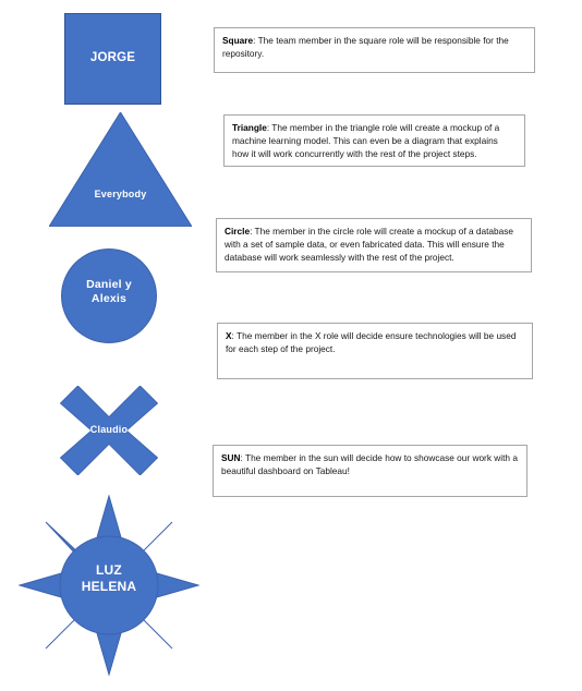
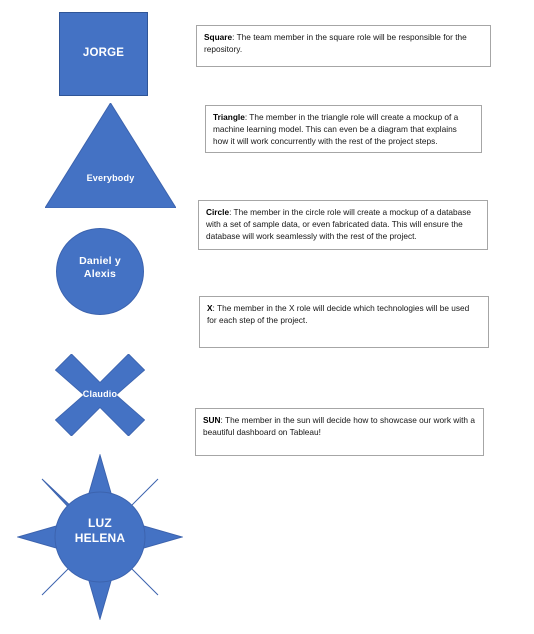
  JORGE
  Square: The team member in the square role will be responsible for the repository.
  Everybody
  Triangle: The member in the triangle role will create a mockup of a machine learning model. This can even be a diagram that explains how it will work concurrently with the rest of the project steps.
  Daniel y
  Alexis
  Circle: The member in the circle role will create a mockup of a database with a set of sample data, or even fabricated data. This will ensure the database will work seamlessly with the rest of the project.
  Claudio
- X: The member in the X role will decide ensure technologies will be used for each step of the project.
+ X: The member in the X role will decide which technologies will be used for each step of the project.
  LUZ
  HELENA
  SUN: The member in the sun will decide how to showcase our work with a beautiful dashboard on Tableau!
